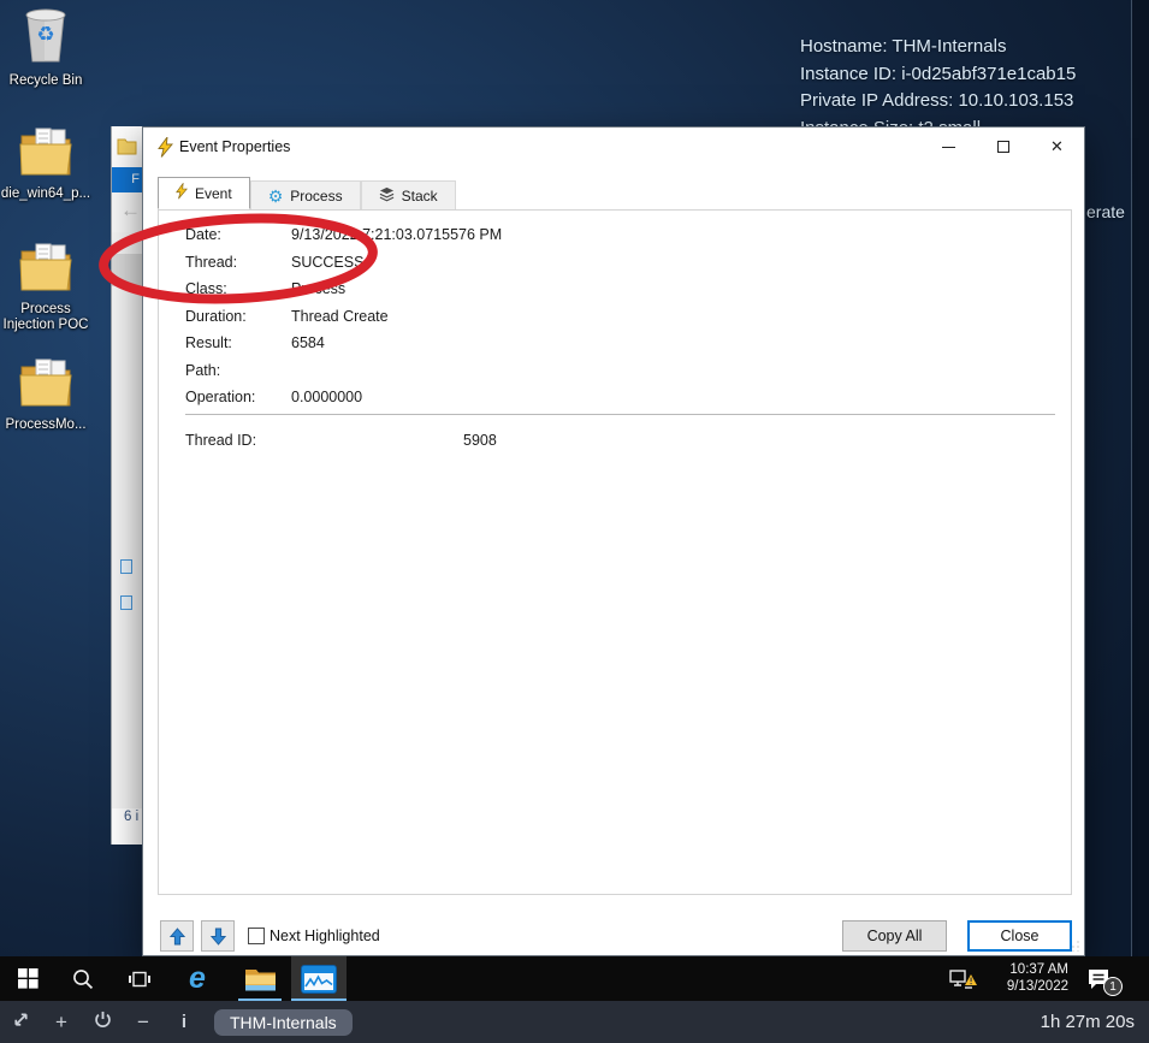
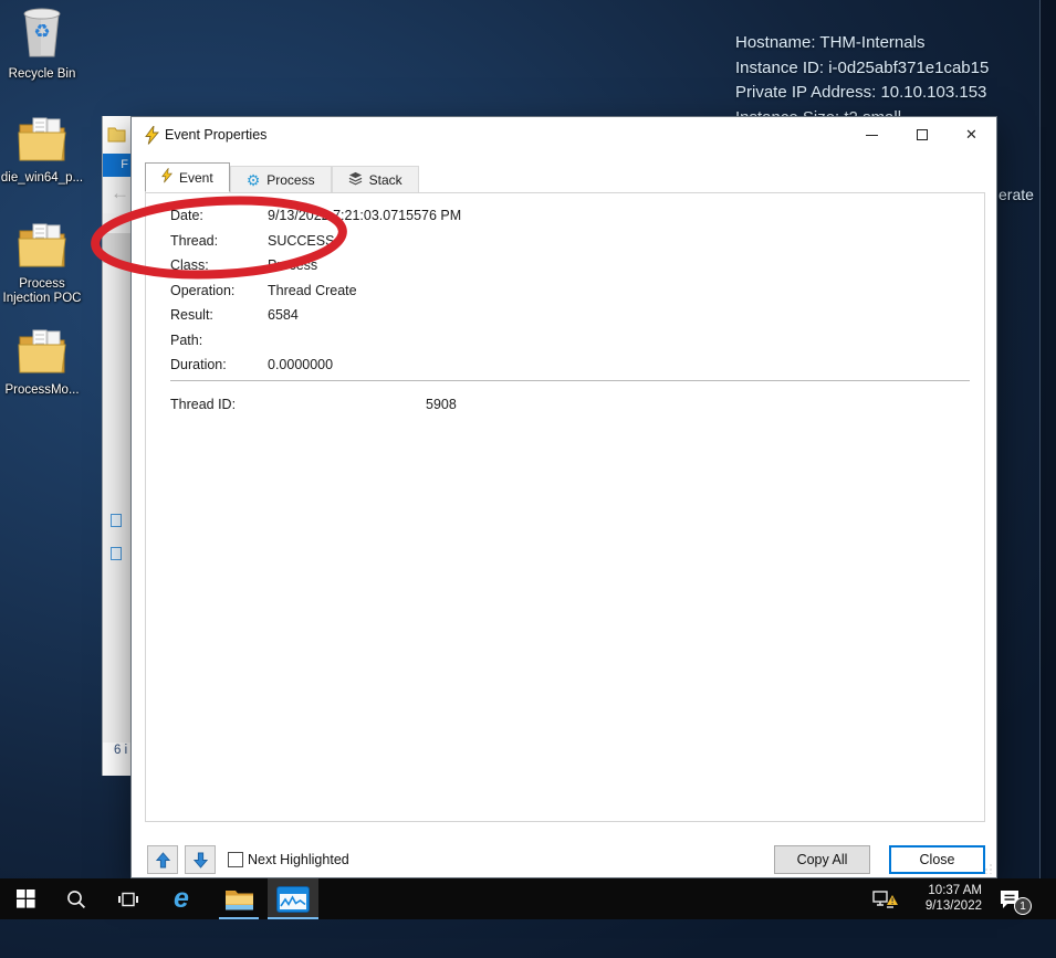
  Hostname: THM-Internals
  Instance ID: i-0d25abf371e1cab15
  Private IP Address: 10.10.103.153
  erate
  ♻
  Recycle Bin
  die_win64_p...
  Process
  Injection POC
  ProcessMo...
  F
  ←
  6 i
  Event Properties
  ✕
  Event
  ⚙
  Process
  Stack
  Date: 9/13/20:21:03.0715576 PM
  Thread: SUCCESS
- Duration: Thread Create
+ Operation: Thread Create
  Result: 6584
  Path:
- Operation: 0.0000000
+ Duration: 0.0000000
  Thread ID:
  5908
  Next Highlighted
  Copy All
  Close
  e
  10:37 AM
  9/13/2022
  1
- +
- −
- i
- THM-Internals
- 1h 27m 20s
